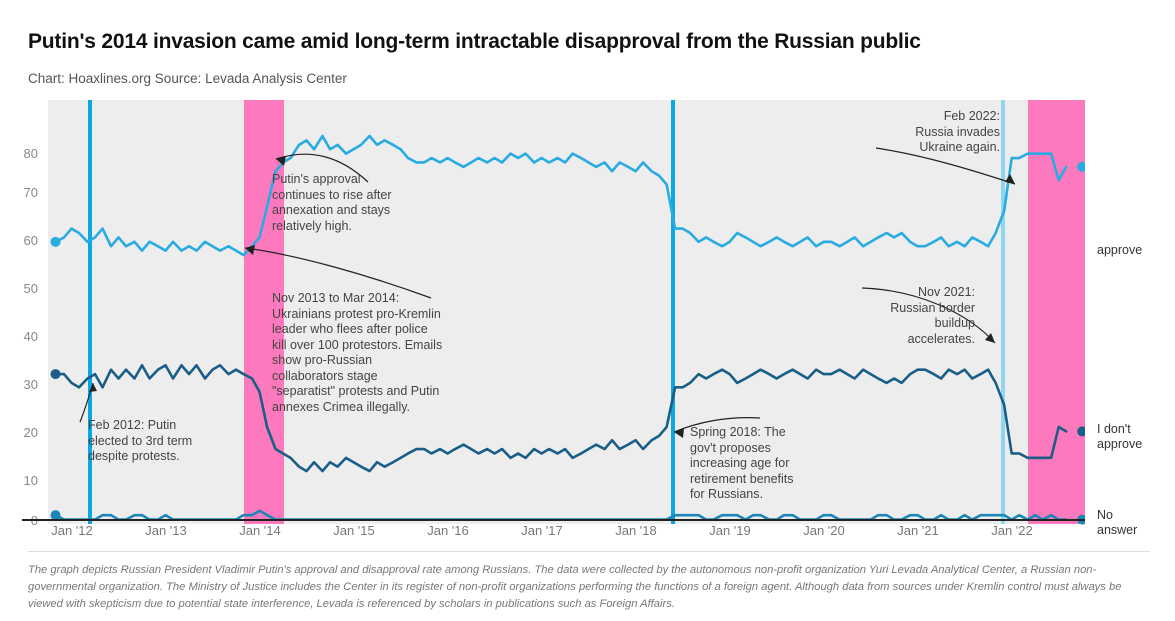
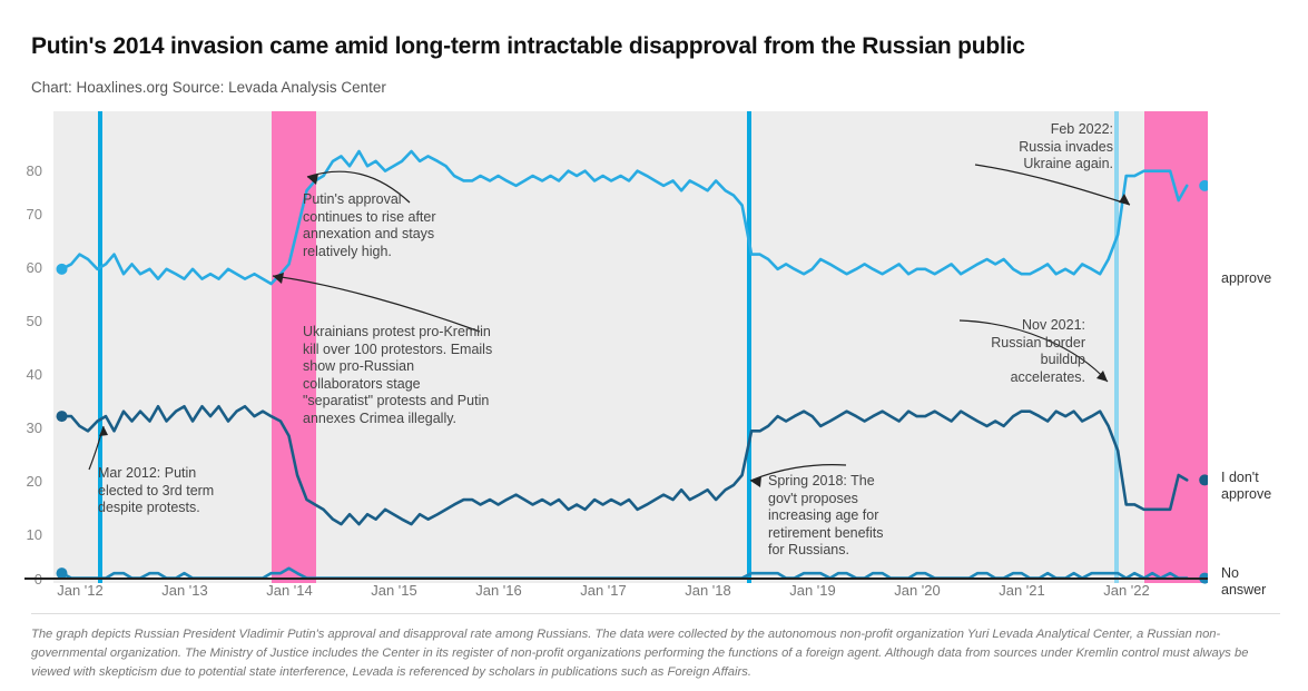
  Putin's 2014 invasion came amid long-term intractable disapproval from the Russian public
  Chart: Hoaxlines.org Source: Levada Analysis Center
  80
  70
  60
  50
  40
  30
  20
  10
  Jan '12
  Jan '13
  Jan '14
  Jan '15
  Jan '16
  Jan '17
  Jan '18
  Jan '19
  Jan '20
  Jan '21
  Jan '22
- Feb 2012: Putin
+ Mar 2012: Putin
  elected to 3rd term
  despite protests.
  Putin's approval
  continues to rise after
  annexation and stays
  relatively high.
- Nov 2013 to Mar 2014:
  Ukrainians protest pro-Kremlin
- leader who flees after police
  kill over 100 protestors. Emails
  show pro-Russian
  collaborators stage
  "separatist" protests and Putin
  annexes Crimea illegally.
  Spring 2018: The
  gov't proposes
  increasing age for
  retirement benefits
  for Russians.
  Nov 2021:
  Russian border
  buildup
  accelerates.
  Feb 2022:
  Russia invades
  Ukraine again.
  approve
  I don't
  approve
  No
  answer
  The graph depicts Russian President Vladimir Putin's approval and disapproval rate among Russians. The data were collected by the autonomous non-profit organization Yuri Levada Analytical Center, a Russian non-governmental organization. The Ministry of Justice includes the Center in its register of non-profit organizations performing the functions of a foreign agent. Although data from sources under Kremlin control must always be viewed with skepticism due to potential state interference, Levada is referenced by scholars in publications such as Foreign Affairs.
